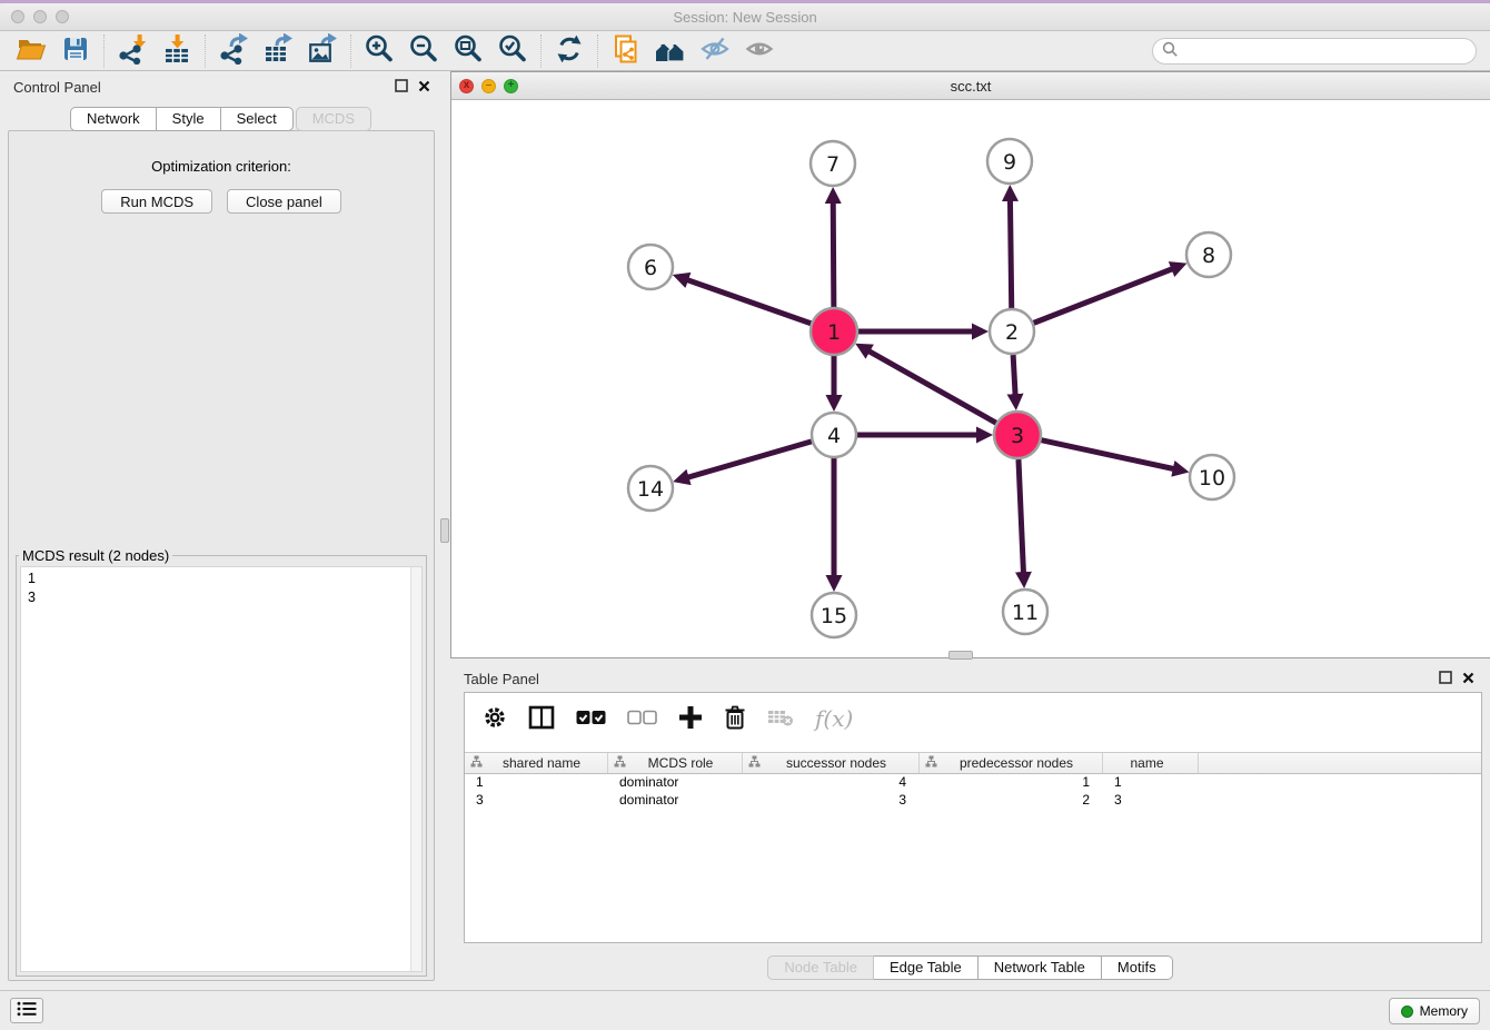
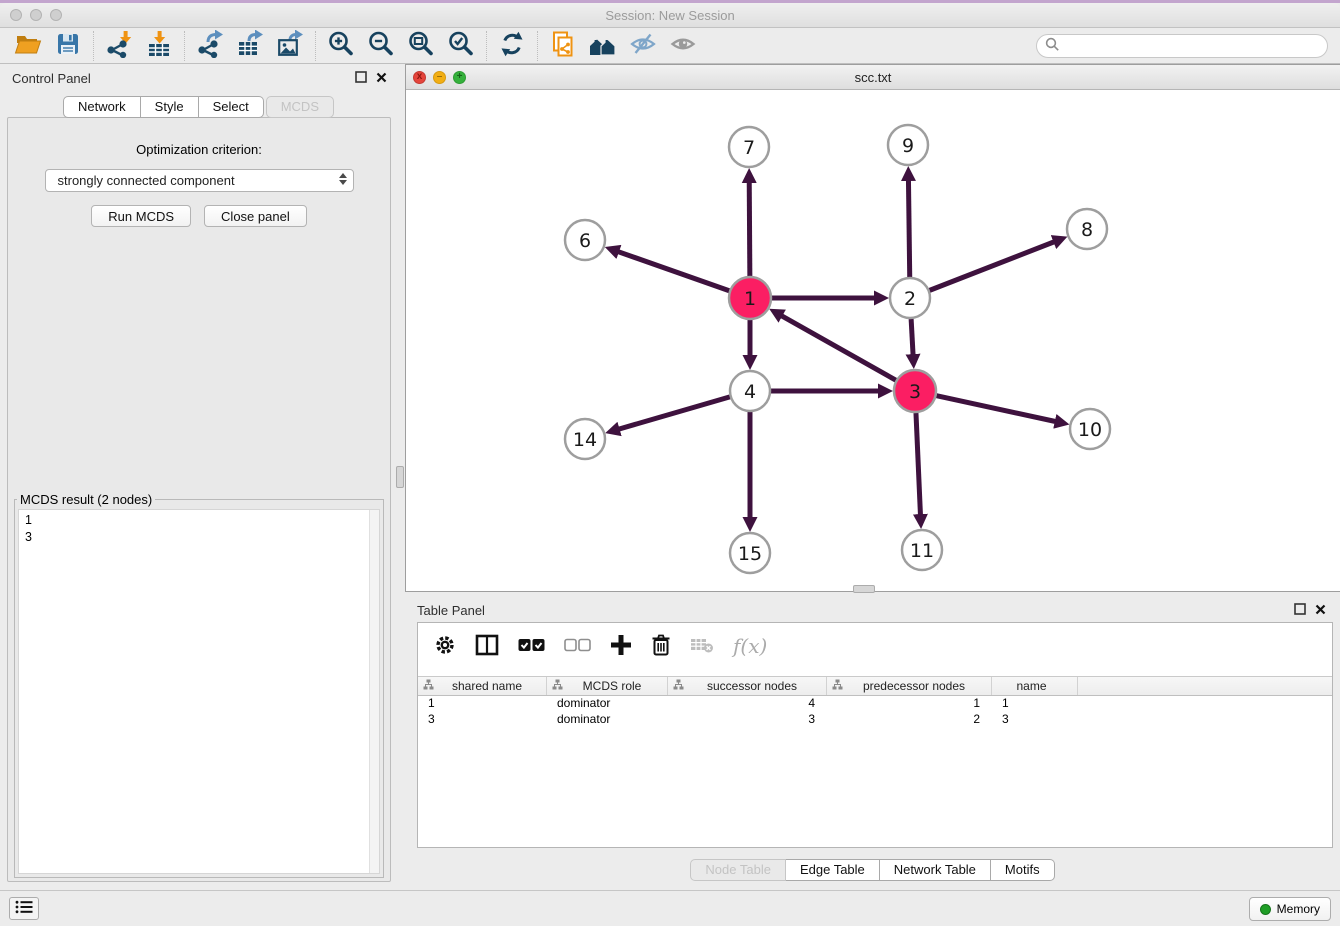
  Session: New Session
  Control Panel
  Network
  Style
  Select
  MCDS
  Optimization criterion:
+ strongly connected component
  Run MCDS
  Close panel
  MCDS result (2 nodes)
  1
  3
  x
  –
  +
  scc.txt
  1
  2
  3
  4
  6
  7
  8
  9
  10
  11
  14
  15
  Table Panel
  f(x)
  shared name
  MCDS role
  successor nodes
  predecessor nodes
  name
  1
  dominator
  4
  1
  1
  3
  dominator
  3
  2
  3
  Node Table
  Edge Table
  Network Table
  Motifs
  Memory
